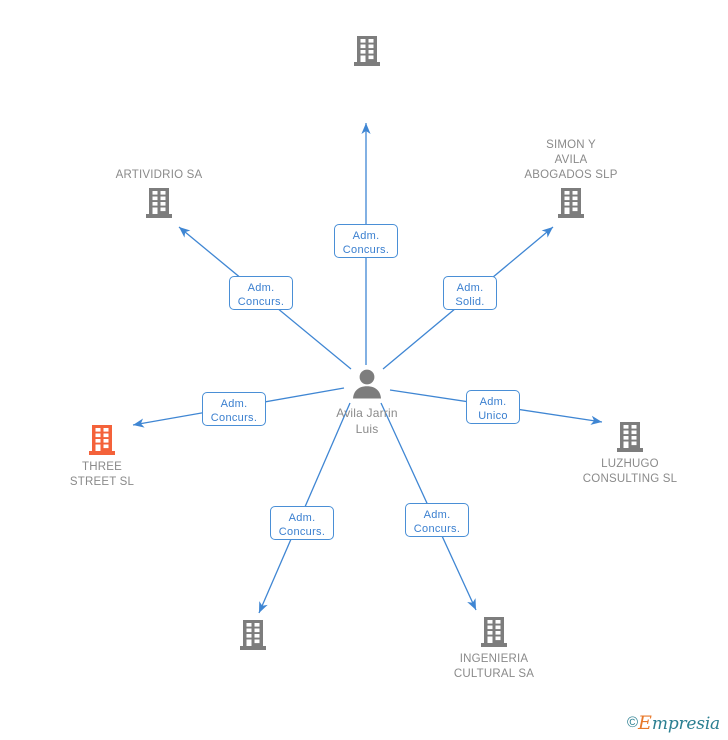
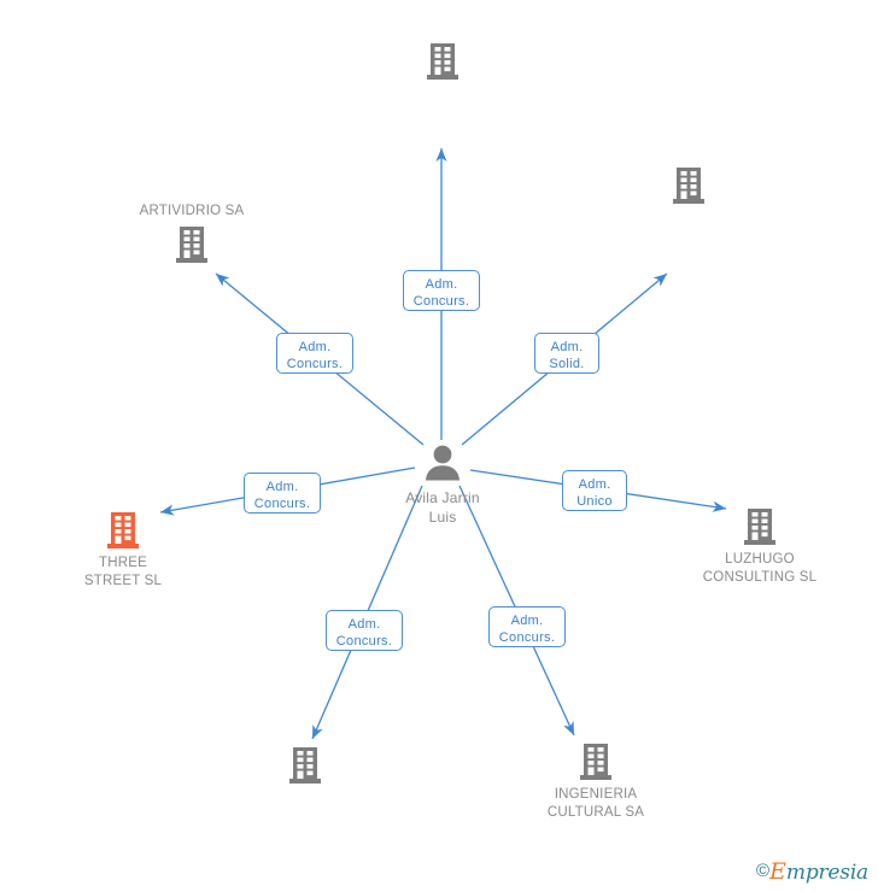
  ARTIVIDRIO SA
- SIMON Y
- AVILA
- ABOGADOS SLP
  THREE
  STREET SL
  LUZHUGO
  CONSULTING SL
  INGENIERIA
  CULTURAL SA
  Avila Jarrin
  Luis
  Adm.
  Concurs.
  Adm.
  Concurs.
  Adm.
  Solid.
  Adm.
  Concurs.
  Adm.
  Unico
  Adm.
  Concurs.
  Adm.
  Concurs.
  ©Empresia
